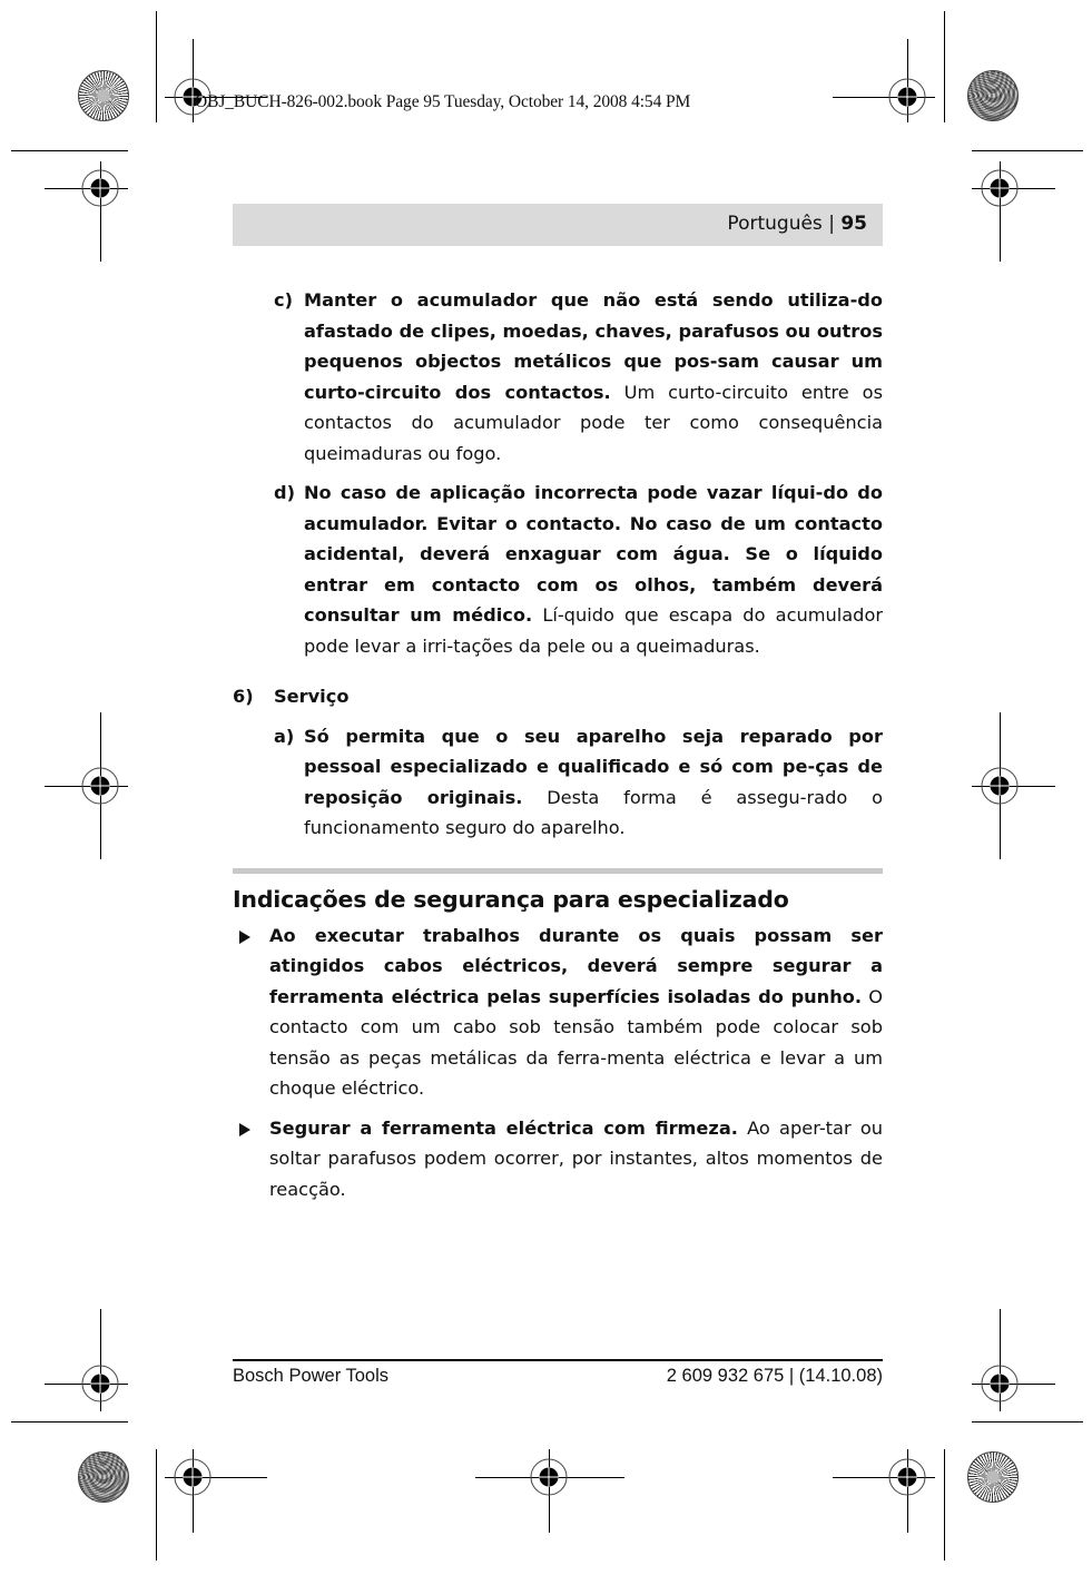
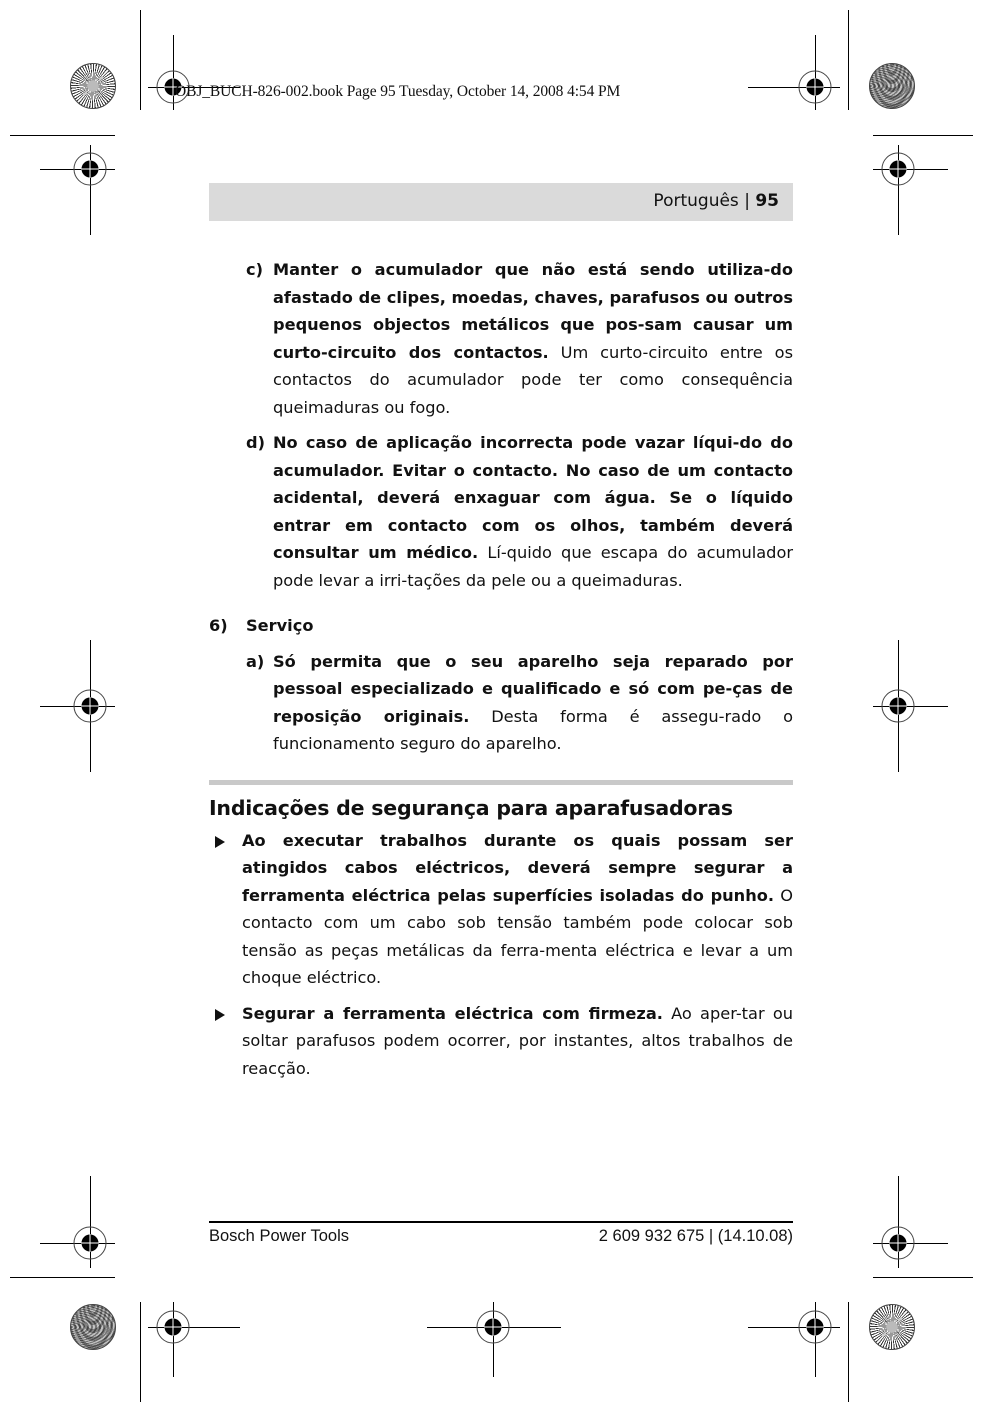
  OBJ_BUCH-826-002.book Page 95 Tuesday, October 14, 2008 4:54 PM
  Português | 95
  c)
  Manter o acumulador que não está sendo utiliza-do afastado de clipes, moedas, chaves, parafusos ou outros pequenos objectos metálicos que pos-sam causar um curto-circuito dos contactos. Um curto-circuito entre os contactos do acumulador pode ter como consequência queimaduras ou fogo.
  d)
  No caso de aplicação incorrecta pode vazar líqui-do do acumulador. Evitar o contacto. No caso de um contacto acidental, deverá enxaguar com água. Se o líquido entrar em contacto com os olhos, também deverá consultar um médico. Lí-quido que escapa do acumulador pode levar a irri-tações da pele ou a queimaduras.
  6)
  Serviço
  a)
  Só permita que o seu aparelho seja reparado por pessoal especializado e qualificado e só com pe-ças de reposição originais. Desta forma é assegu-rado o funcionamento seguro do aparelho.
- Indicações de segurança para especializado
+ Indicações de segurança para aparafusadoras
  Ao executar trabalhos durante os quais possam ser atingidos cabos eléctricos, deverá sempre segurar a ferramenta eléctrica pelas superfícies isoladas do punho. O contacto com um cabo sob tensão também pode colocar sob tensão as peças metálicas da ferra-menta eléctrica e levar a um choque eléctrico.
- Segurar a ferramenta eléctrica com firmeza. Ao aper-tar ou soltar parafusos podem ocorrer, por instantes, altos momentos de reacção.
+ Segurar a ferramenta eléctrica com firmeza. Ao aper-tar ou soltar parafusos podem ocorrer, por instantes, altos trabalhos de reacção.
  Bosch Power Tools
  2 609 932 675 | (14.10.08)
